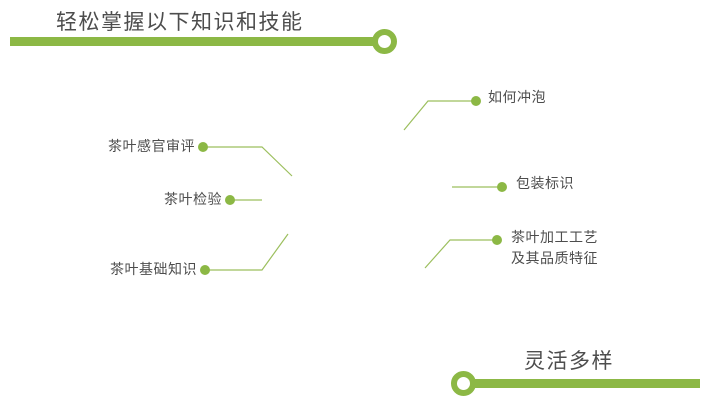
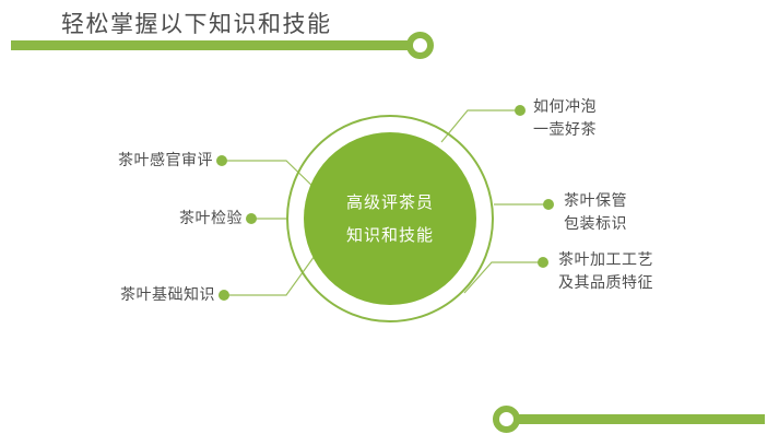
  轻松掌握以下知识和技能
+ 高级评茶员
+ 知识和技能
  茶叶感官审评
  茶叶检验
  茶叶基础知识
  如何冲泡
+ 一壶好茶
+ 茶叶保管
  包装标识
  茶叶加工工艺
  及其品质特征
- 灵活多样
